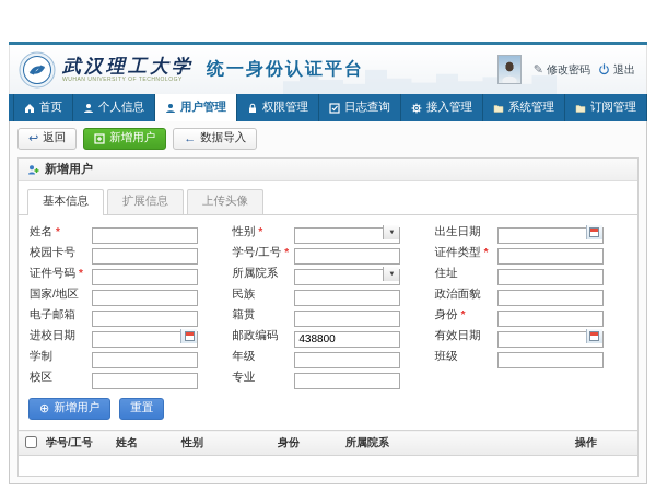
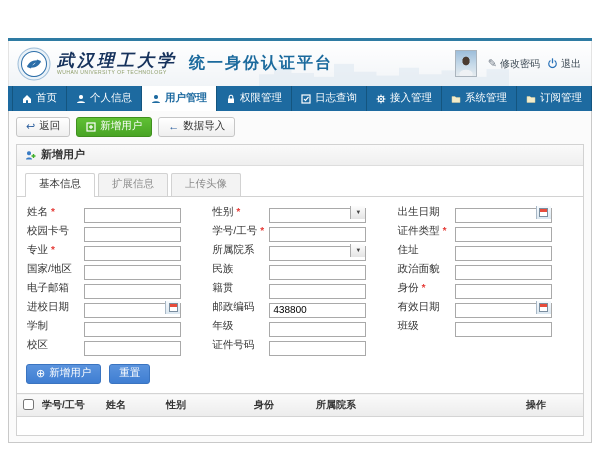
  武汉理工大学
  统一身份认证平台
  ✎
  修改密码
  退出
  首页
  个人信息
  用户管理
  权限管理
  日志查询
  接入管理
  系统管理
  订阅管理
  ↩
  返回
  新增用户
  ←
  数据导入
  新增用户
  基本信息
  扩展信息
  上传头像
  姓名
  *
  性别
  *
  出生日期
  校园卡号
  学号/工号
  *
  证件类型
  *
- 证件号码
+ 专业
  *
  所属院系
  住址
  国家/地区
  民族
  政治面貌
  电子邮箱
  籍贯
  身份
  *
  进校日期
  邮政编码
  438800
  有效日期
  学制
  年级
  班级
  校区
- 专业
+ 证件号码
  ⊕
  新增用户
  重置
  	学号/工号	姓名	性别	身份	所属院系	操作
